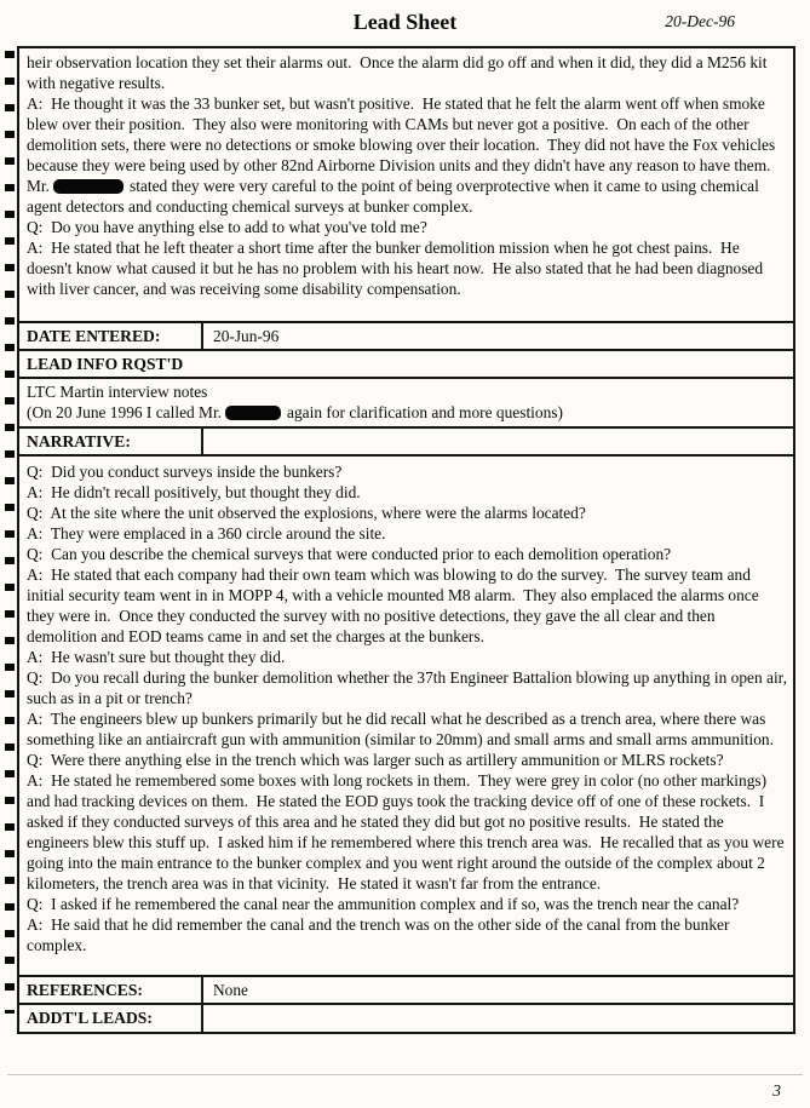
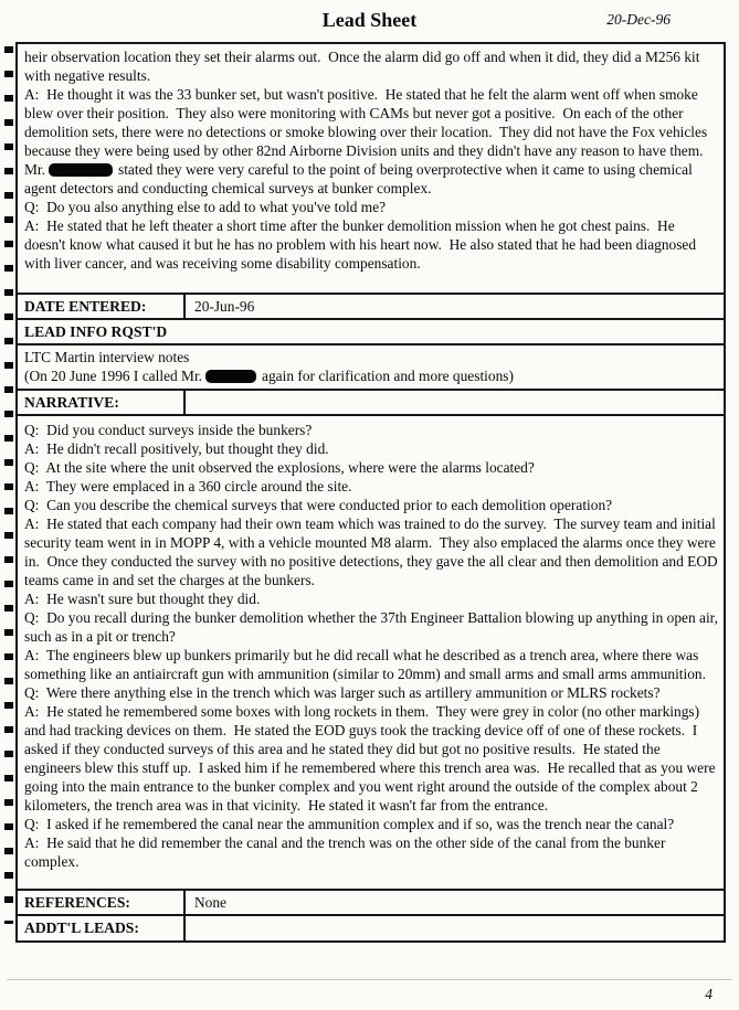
  Lead Sheet
  20-Dec-96
  heir observation location they set their alarms out. Once the alarm did go off and when it did, they did a M256 kit with negative results.
  A: He thought it was the 33 bunker set, but wasn't positive. He stated that he felt the alarm went off when smoke blew over their position. They also were monitoring with CAMs but never got a positive. On each of the other demolition sets, there were no detections or smoke blowing over their location. They did not have the Fox vehicles because they were being used by other 82nd Airborne Division units and they didn't have any reason to have them. Mr. stated they were very careful to the point of being overprotective when it came to using chemical agent detectors and conducting chemical surveys at bunker complex.
- Q: Do you have anything else to add to what you've told me?
+ Q: Do you also anything else to add to what you've told me?
  A: He stated that he left theater a short time after the bunker demolition mission when he got chest pains. He doesn't know what caused it but he has no problem with his heart now. He also stated that he had been diagnosed with liver cancer, and was receiving some disability compensation.
  DATE ENTERED:
  20-Jun-96
  LEAD INFO RQST'D
  LTC Martin interview notes
  (On 20 June 1996 I called Mr. again for clarification and more questions)
  NARRATIVE:
  Q: Did you conduct surveys inside the bunkers?
  A: He didn't recall positively, but thought they did.
  Q: At the site where the unit observed the explosions, where were the alarms located?
  A: They were emplaced in a 360 circle around the site.
  Q: Can you describe the chemical surveys that were conducted prior to each demolition operation?
- A: He stated that each company had their own team which was blowing to do the survey. The survey team and initial security team went in in MOPP 4, with a vehicle mounted M8 alarm. They also emplaced the alarms once they were in. Once they conducted the survey with no positive detections, they gave the all clear and then demolition and EOD teams came in and set the charges at the bunkers.
+ A: He stated that each company had their own team which was trained to do the survey. The survey team and initial security team went in in MOPP 4, with a vehicle mounted M8 alarm. They also emplaced the alarms once they were in. Once they conducted the survey with no positive detections, they gave the all clear and then demolition and EOD teams came in and set the charges at the bunkers.
  A: He wasn't sure but thought they did.
  Q: Do you recall during the bunker demolition whether the 37th Engineer Battalion blowing up anything in open air, such as in a pit or trench?
  A: The engineers blew up bunkers primarily but he did recall what he described as a trench area, where there was something like an antiaircraft gun with ammunition (similar to 20mm) and small arms and small arms ammunition.
  Q: Were there anything else in the trench which was larger such as artillery ammunition or MLRS rockets?
  A: He stated he remembered some boxes with long rockets in them. They were grey in color (no other markings) and had tracking devices on them. He stated the EOD guys took the tracking device off of one of these rockets. I asked if they conducted surveys of this area and he stated they did but got no positive results. He stated the engineers blew this stuff up. I asked him if he remembered where this trench area was. He recalled that as you were going into the main entrance to the bunker complex and you went right around the outside of the complex about 2 kilometers, the trench area was in that vicinity. He stated it wasn't far from the entrance.
  Q: I asked if he remembered the canal near the ammunition complex and if so, was the trench near the canal?
  A: He said that he did remember the canal and the trench was on the other side of the canal from the bunker complex.
  REFERENCES:
  None
  ADDT'L LEADS:
- 3
+ 4
